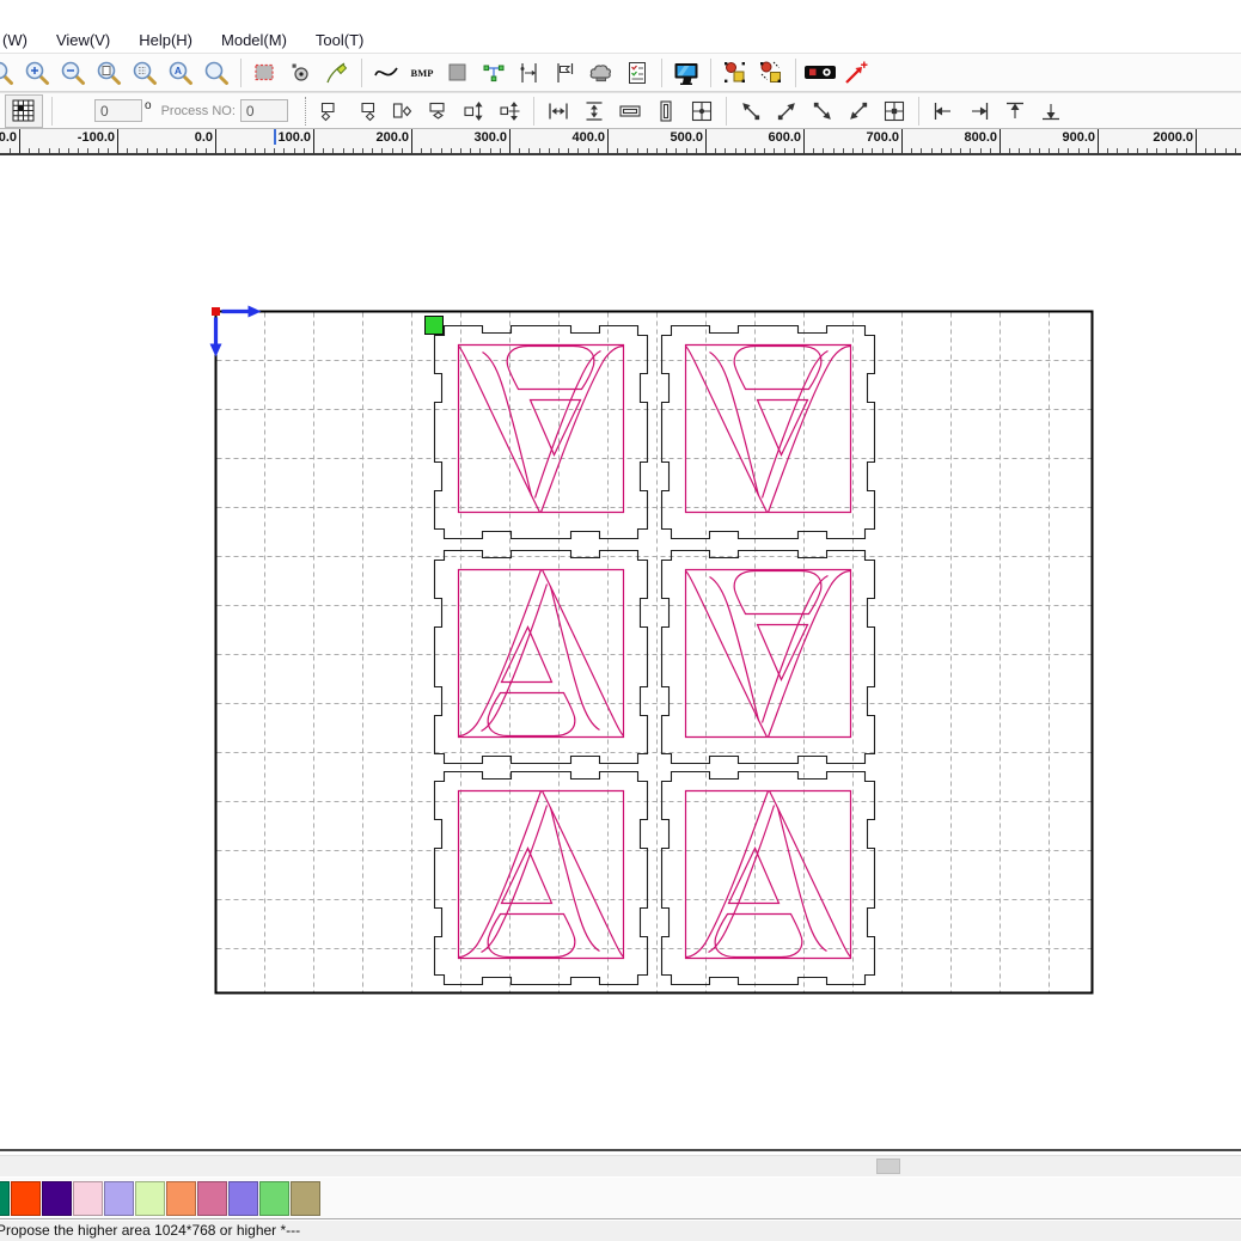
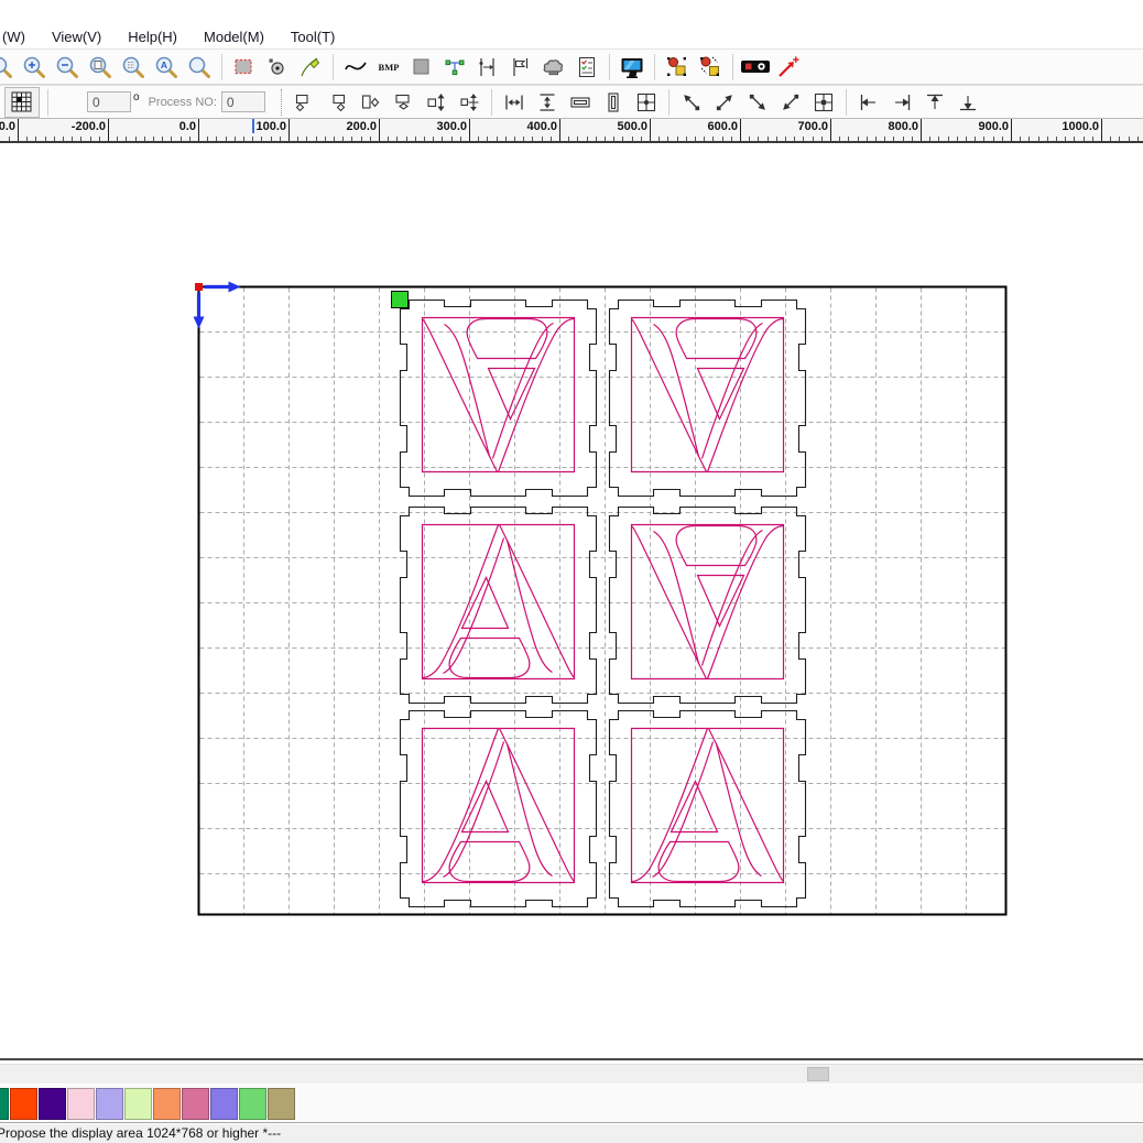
  (W)
  View(V)
  Help(H)
  Model(M)
  Tool(T)
  A
  BMP
  0
  o
  Process NO:
  0
- -100.0
+ -200.0
  0.0
  100.0
  200.0
  300.0
  400.0
  500.0
  600.0
  700.0
  800.0
  900.0
- 2000.0
+ 1000.0
- Propose the higher area 1024*768 or higher *---
+ Propose the display area 1024*768 or higher *---
